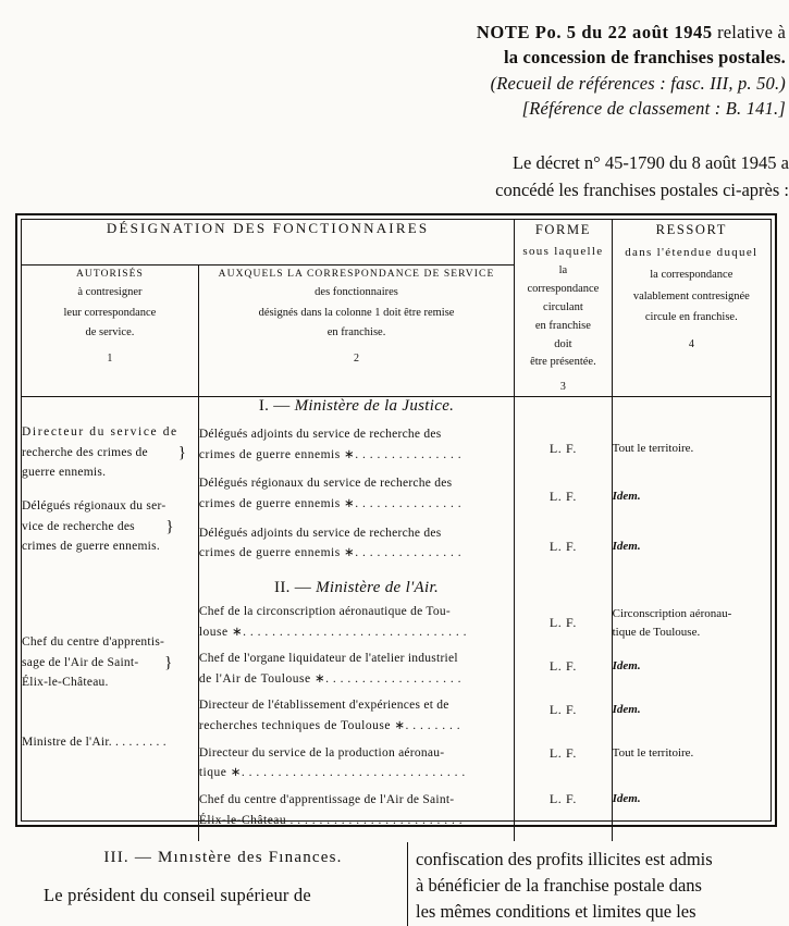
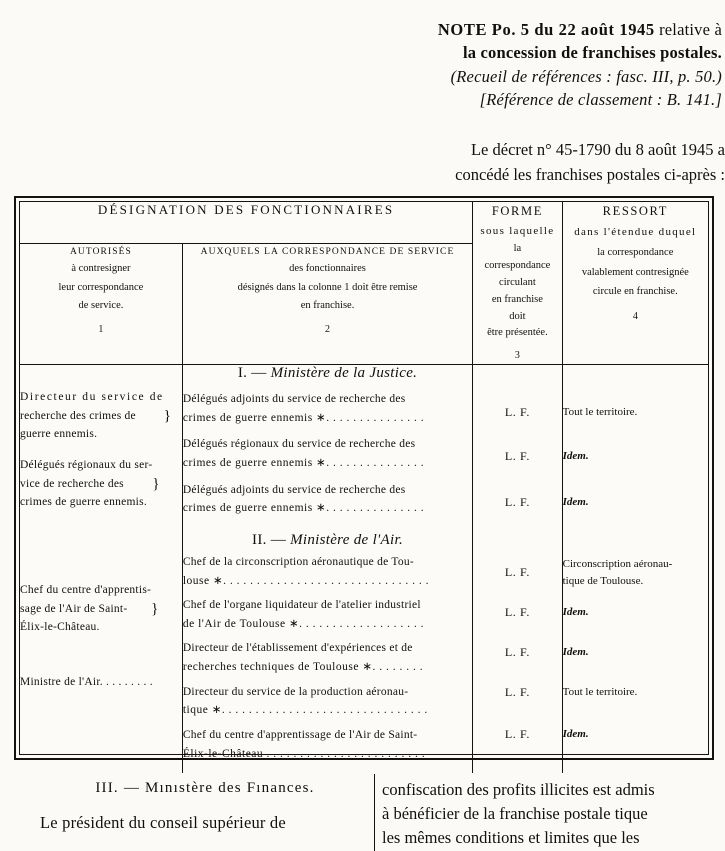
  NOTE Po. 5 du 22 août 1945 relative à
  la concession de franchises postales.
  (Recueil de références : fasc. III, p. 50.)
  [Référence de classement : B. 141.]
  Le décret n° 45-1790 du 8 août 1945 a
  concédé les franchises postales ci-après :
  DÉSIGNATION DES FONCTIONNAIRES	FORME sous laquelle la correspondance circulant en franchise doit être présentée. 3	RESSORT dans l'étendue duquel la correspondance valablement contresignée circule en franchise. 4
  AUTORISÉS à contresigner leur correspondance de service. 1	AUXQUELS LA CORRESPONDANCE DE SERVICE des fonctionnaires désignés dans la colonne 1 doit être remise en franchise. 2
  	I. — Ministère de la Justice.
  Directeur du service de recherche des crimes de guerre ennemis. } Délégués régionaux du ser- vice de recherche des crimes de guerre ennemis. }
  Délégués adjoints du service de recherche des crimes de guerre ennemis ∗. . . . . . . . . . . . . . .
  Délégués régionaux du service de recherche des crimes de guerre ennemis ∗. . . . . . . . . . . . . . .
  Délégués adjoints du service de recherche des crimes de guerre ennemis ∗. . . . . . . . . . . . . . .
  L. F.
  L. F.
  L. F.
  Tout le territoire.
  Idem.
  Idem.
  	II. — Ministère de l'Air.
  Chef du centre d'apprentis- sage de l'Air de Saint- Élix-le-Château. } Ministre de l'Air. . . . . . . . .
  Chef de la circonscription aéronautique de Tou- louse ∗. . . . . . . . . . . . . . . . . . . . . . . . . . . . . . .
  Chef de l'organe liquidateur de l'atelier industriel de l'Air de Toulouse ∗. . . . . . . . . . . . . . . . . . .
  Directeur de l'établissement d'expériences et de recherches techniques de Toulouse ∗. . . . . . . .
  Directeur du service de la production aéronau- tique ∗. . . . . . . . . . . . . . . . . . . . . . . . . . . . . . .
  Chef du centre d'apprentissage de l'Air de Saint- Élix-le-Château . . . . . . . . . . . . . . . . . . . . . . . .
  L. F.
  L. F.
  L. F.
  L. F.
  L. F.
  Circonscription aéronau- tique de Toulouse.
  Idem.
  Idem.
  Tout le territoire.
  Idem.
  III. — Mınıstère des Fınances.
  Le président du conseil supérieur de
  confiscation des profits illicites est admis
- à bénéficier de la franchise postale dans
+ à bénéficier de la franchise postale tique
  les mêmes conditions et limites que les
